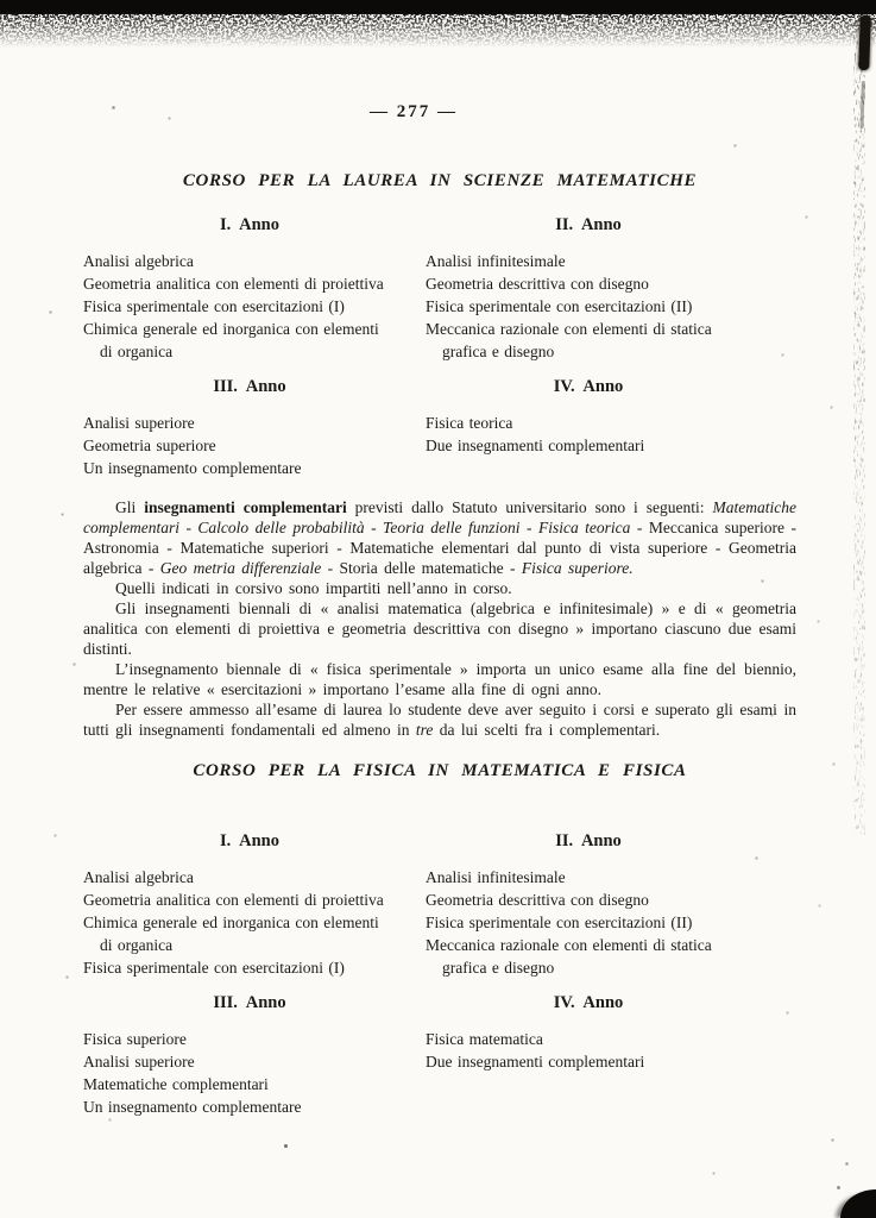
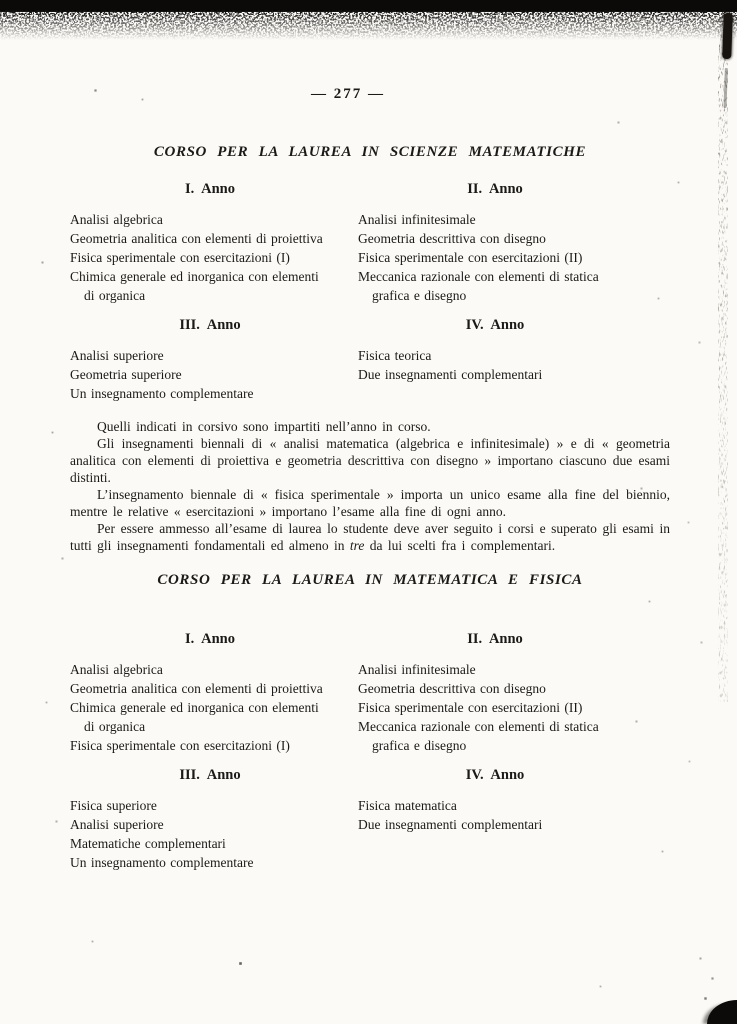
  — 277 —
  CORSO PER LA LAUREA IN SCIENZE MATEMATICHE
  I. Anno
  Analisi algebrica
  Geometria analitica con elementi di proiettiva
  Fisica sperimentale con esercitazioni (I)
  Chimica generale ed inorganica con elementi di organica
  II. Anno
  Analisi infinitesimale
  Geometria descrittiva con disegno
  Fisica sperimentale con esercitazioni (II)
  Meccanica razionale con elementi di statica grafica e disegno
  III. Anno
  Analisi superiore
  Geometria superiore
  Un insegnamento complementare
  IV. Anno
  Fisica teorica
  Due insegnamenti complementari
- Gli insegnamenti complementari previsti dallo Statuto universitario sono i seguenti: Matematiche complementari - Calcolo delle probabilità - Teoria delle funzioni - Fisica teorica - Meccanica superiore - Astronomia - Matematiche superiori - Matematiche elementari dal punto di vista superiore - Geometria algebrica - Geo metria differenziale - Storia delle matematiche - Fisica superiore.
  Quelli indicati in corsivo sono impartiti nell’anno in corso.
  Gli insegnamenti biennali di « analisi matematica (algebrica e infinitesimale) » e di « geometria analitica con elementi di proiettiva e geometria descrittiva con disegno » importano ciascuno due esami distinti.
  L’insegnamento biennale di « fisica sperimentale » importa un unico esame alla fine del biennio, mentre le relative « esercitazioni » importano l’esame alla fine di ogni anno.
  Per essere ammesso all’esame di laurea lo studente deve aver seguito i corsi e superato gli esami in tutti gli insegnamenti fondamentali ed almeno in tre da lui scelti fra i complementari.
- CORSO PER LA FISICA IN MATEMATICA E FISICA
+ CORSO PER LA LAUREA IN MATEMATICA E FISICA
  I. Anno
  Analisi algebrica
  Geometria analitica con elementi di proiettiva
  Chimica generale ed inorganica con elementi di organica
  Fisica sperimentale con esercitazioni (I)
  II. Anno
  Analisi infinitesimale
  Geometria descrittiva con disegno
  Fisica sperimentale con esercitazioni (II)
  Meccanica razionale con elementi di statica grafica e disegno
  III. Anno
  Fisica superiore
  Analisi superiore
  Matematiche complementari
  Un insegnamento complementare
  IV. Anno
  Fisica matematica
  Due insegnamenti complementari
